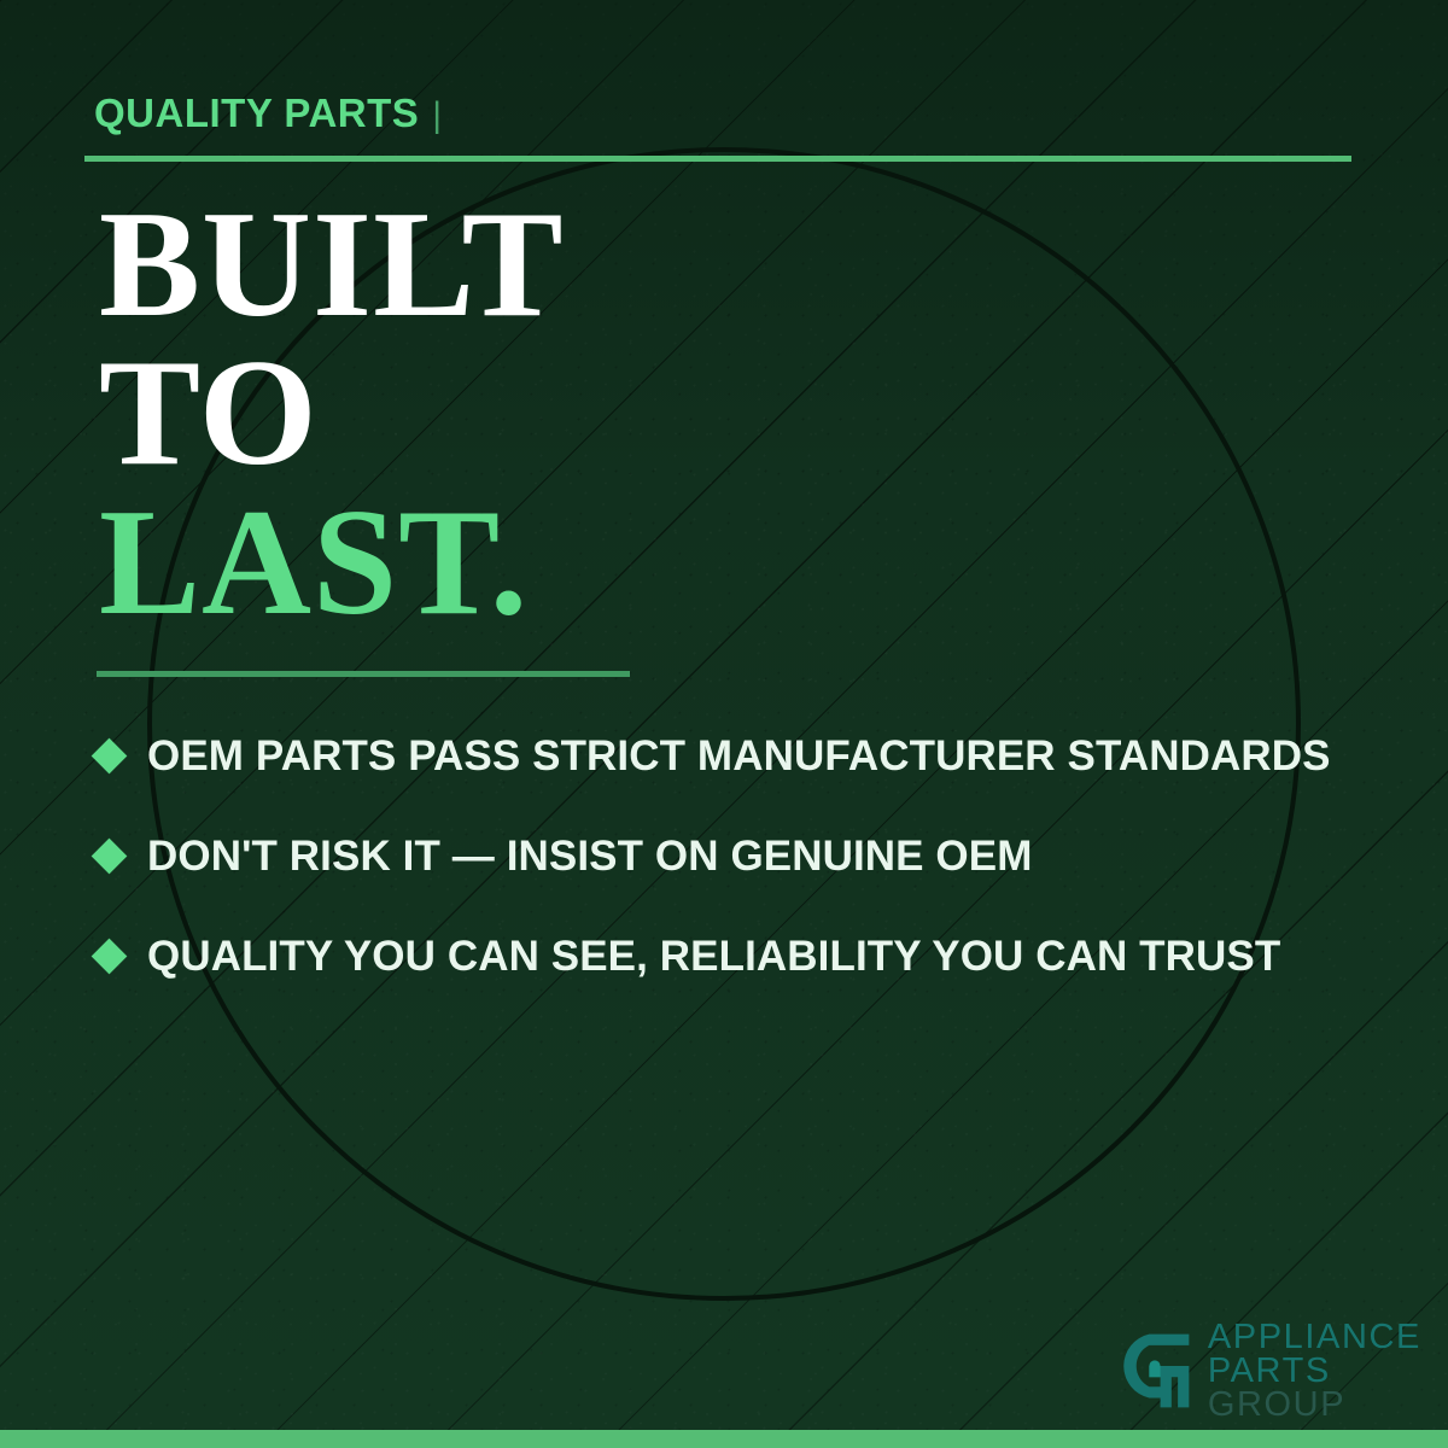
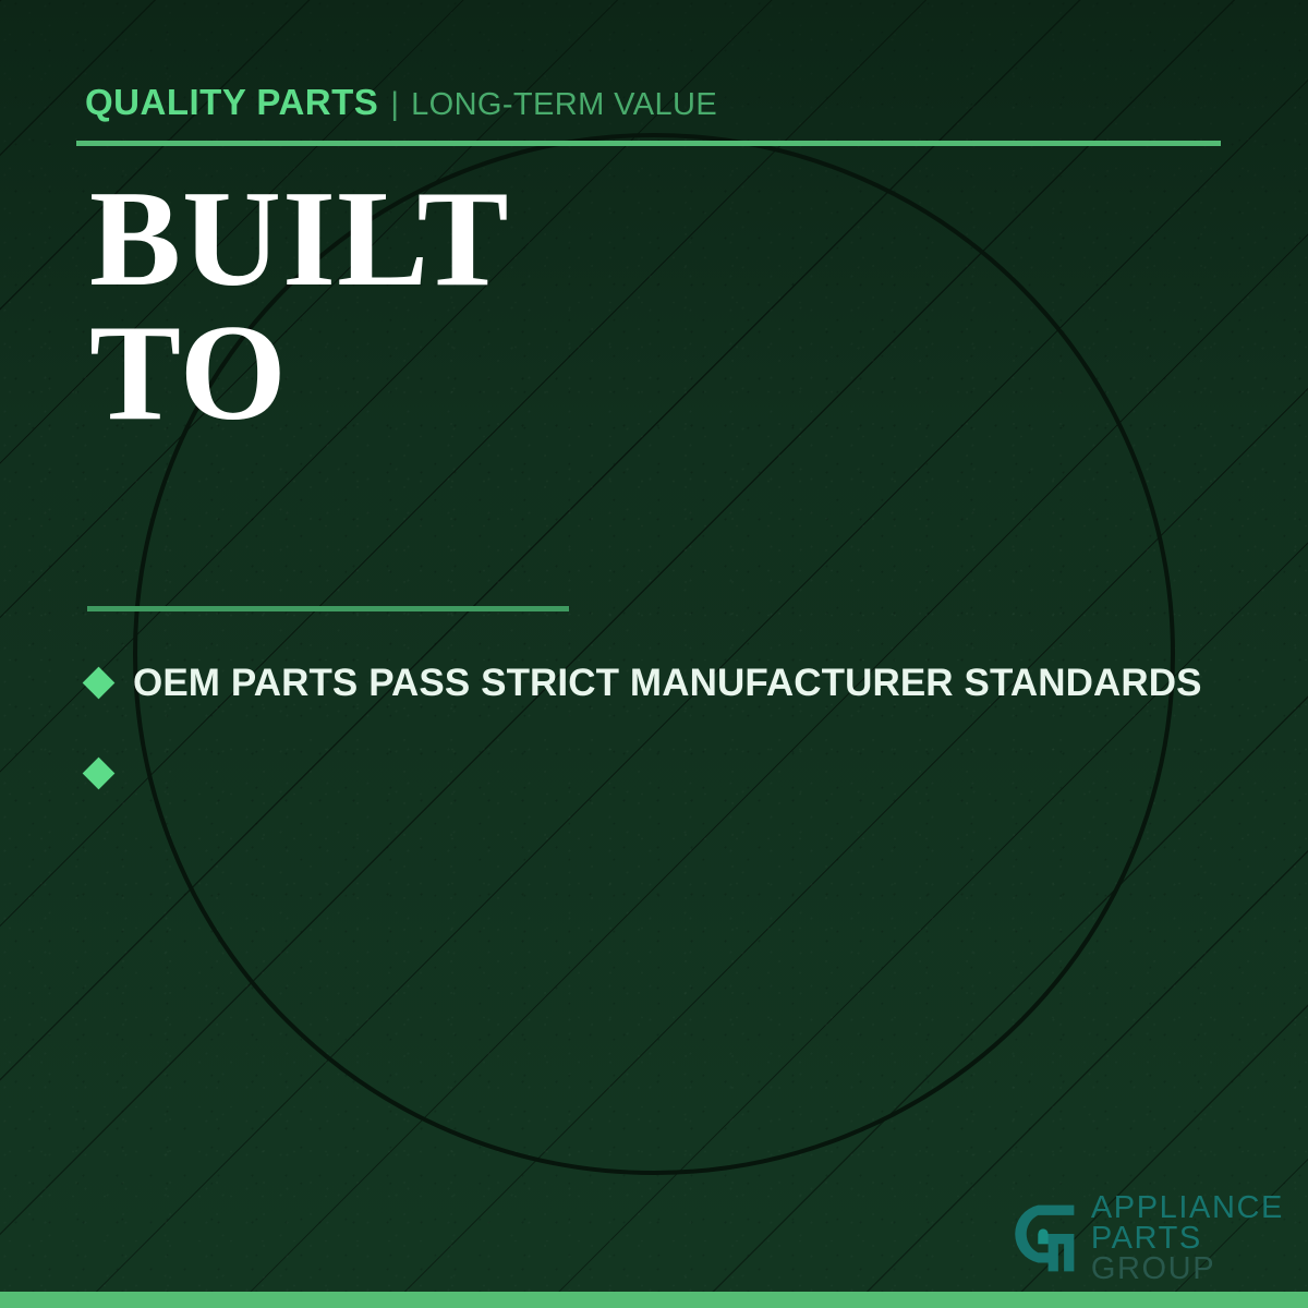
  QUALITY PARTS
  |
+ LONG-TERM VALUE
  BUILT
  TO
- LAST.
  OEM PARTS PASS STRICT MANUFACTURER STANDARDS
- DON'T RISK IT — INSIST ON GENUINE OEM
- QUALITY YOU CAN SEE, RELIABILITY YOU CAN TRUST
  APPLIANCE
  PARTS
  GROUP
